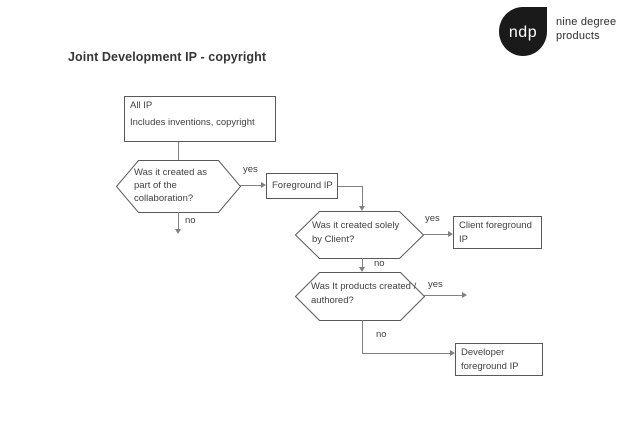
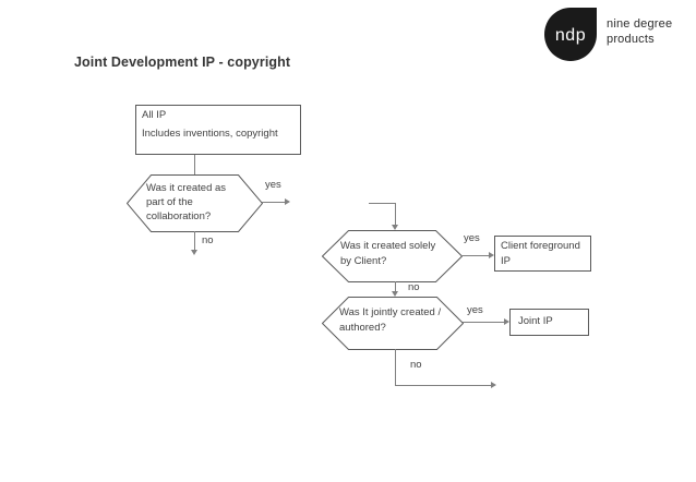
  Joint Development IP - copyright
  ndp
  nine degree
  products
  All IP
  Includes inventions, copyright
  Was it created as
  part of the
  collaboration?
  yes
- Foreground IP
  no
  Was it created solely
  by Client?
  yes
  Client foreground
  IP
  no
- Was It products created /
+ Was It jointly created /
  authored?
  yes
+ Joint IP
  no
- Developer
- foreground IP
